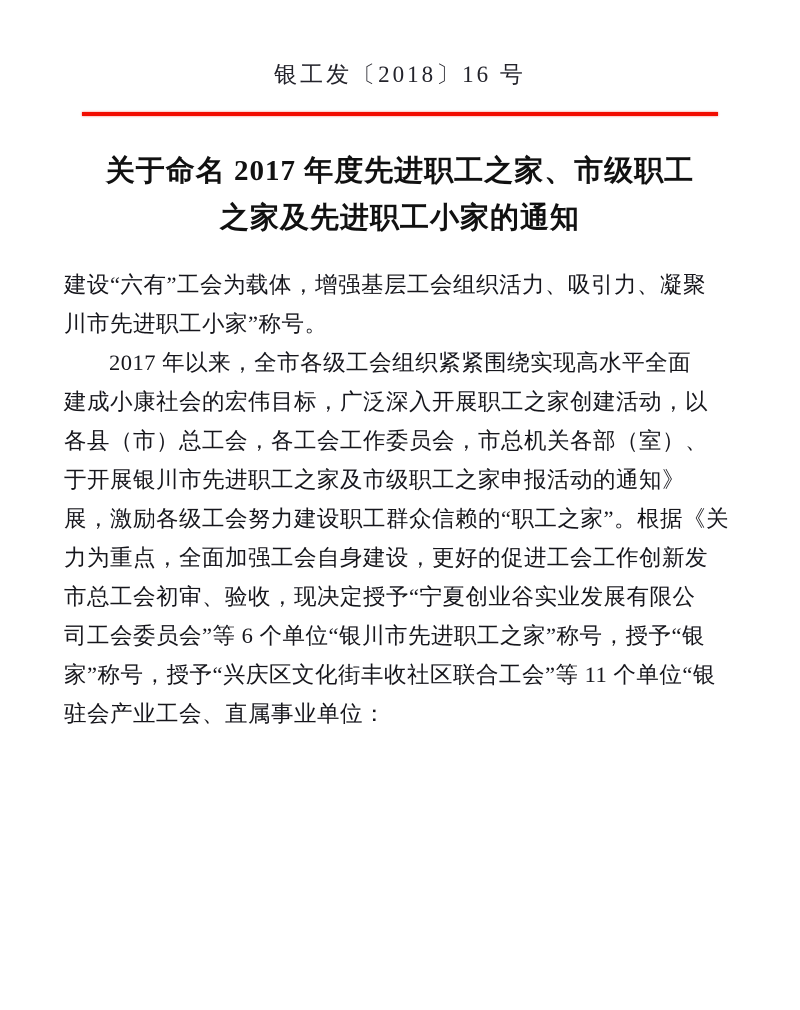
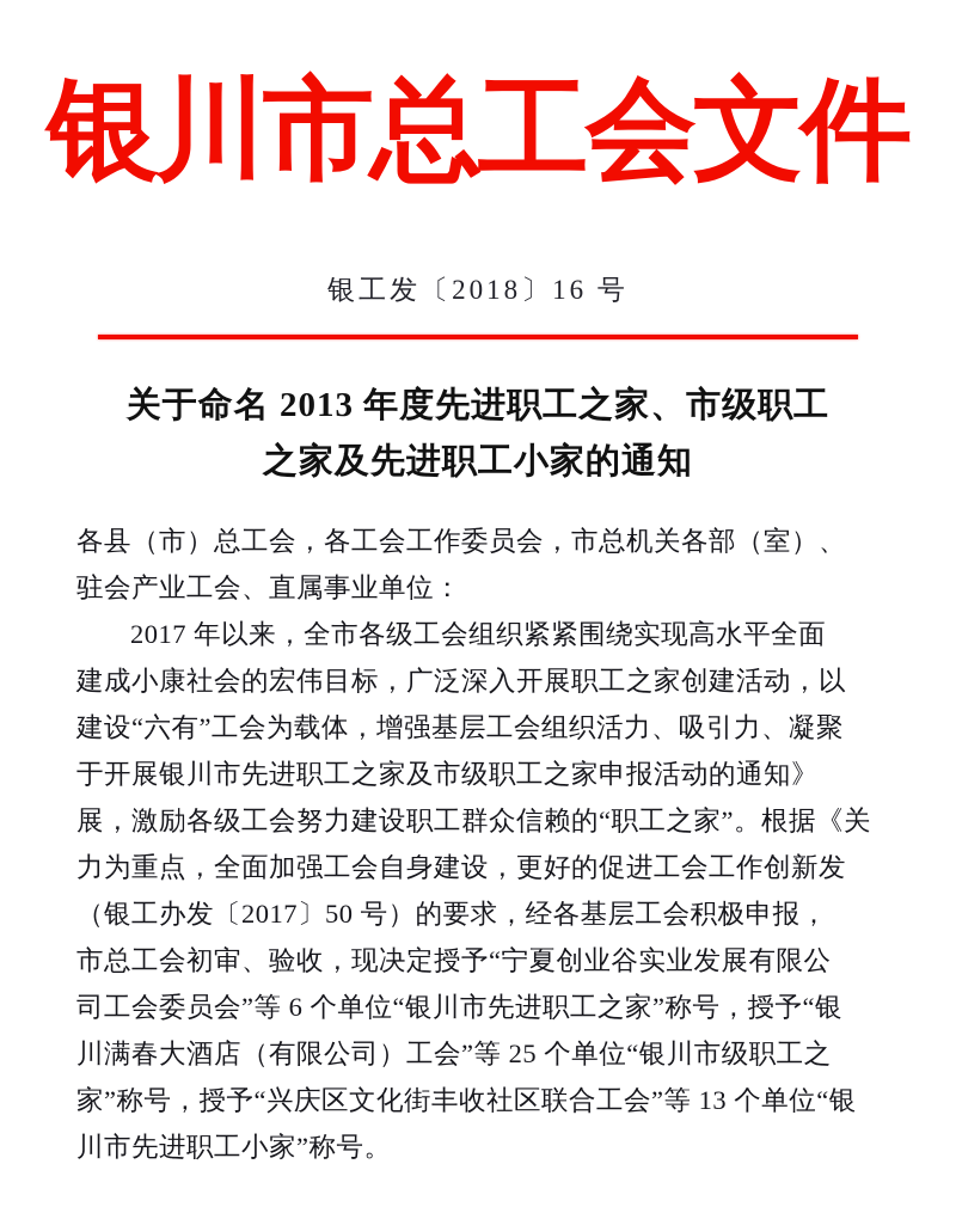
+ 银川市总工会文件
  银工发〔2018〕16 号
- 关于命名 2017 年度先进职工之家、市级职工
+ 关于命名 2013 年度先进职工之家、市级职工
  之家及先进职工小家的通知
- 建设“六有”工会为载体，增强基层工会组织活力、吸引力、凝聚
+ 各县（市）总工会，各工会工作委员会，市总机关各部（室）、
- 川市先进职工小家”称号。
+ 驻会产业工会、直属事业单位：
  2017 年以来，全市各级工会组织紧紧围绕实现高水平全面
  建成小康社会的宏伟目标，广泛深入开展职工之家创建活动，以
- 各县（市）总工会，各工会工作委员会，市总机关各部（室）、
+ 建设“六有”工会为载体，增强基层工会组织活力、吸引力、凝聚
  于开展银川市先进职工之家及市级职工之家申报活动的通知》
  展，激励各级工会努力建设职工群众信赖的“职工之家”。根据《关
  力为重点，全面加强工会自身建设，更好的促进工会工作创新发
+ （银工办发〔2017〕50 号）的要求，经各基层工会积极申报，
  市总工会初审、验收，现决定授予“宁夏创业谷实业发展有限公
  司工会委员会”等 6 个单位“银川市先进职工之家”称号，授予“银
+ 川满春大酒店（有限公司）工会”等 25 个单位“银川市级职工之
- 家”称号，授予“兴庆区文化街丰收社区联合工会”等 11 个单位“银
+ 家”称号，授予“兴庆区文化街丰收社区联合工会”等 13 个单位“银
- 驻会产业工会、直属事业单位：
+ 川市先进职工小家”称号。
